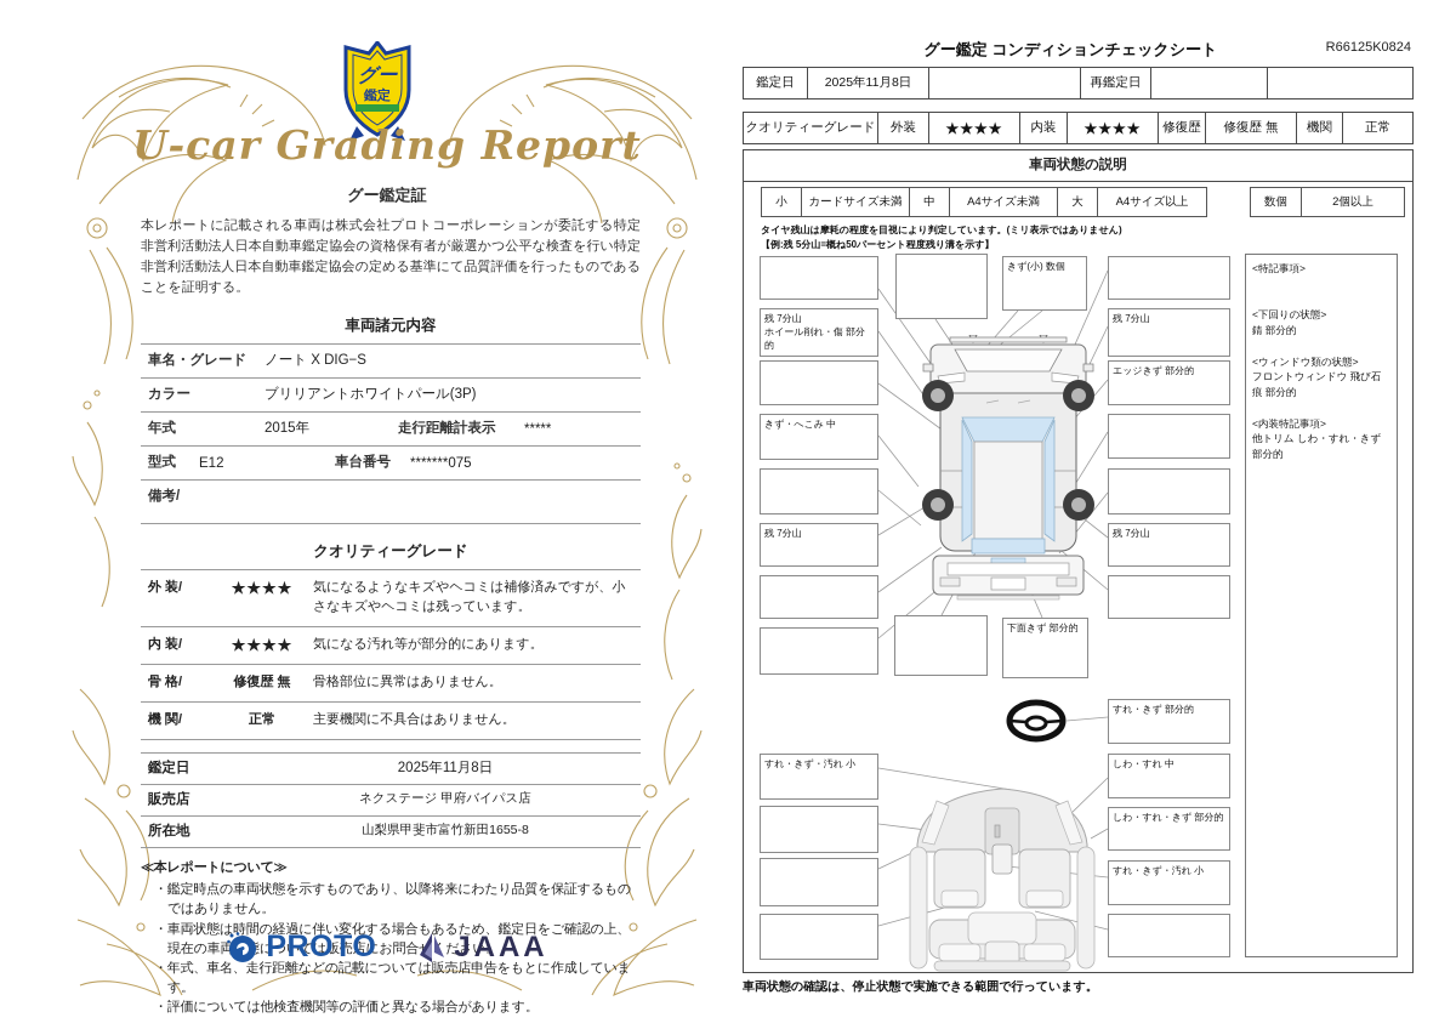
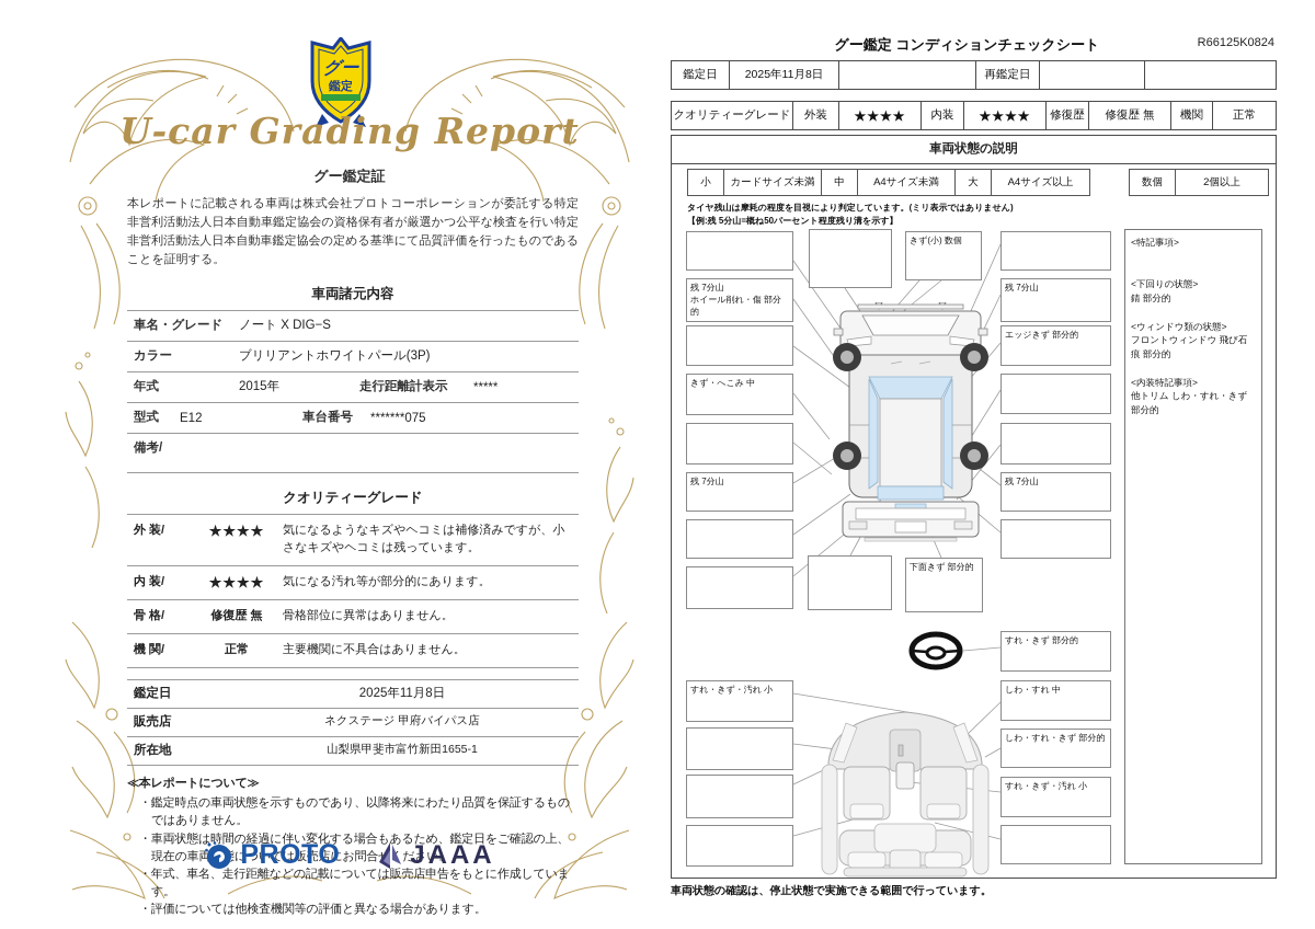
  グー
  鑑定
  U-car Grading Report
  グー鑑定証
  本レポートに記載される車両は株式会社プロトコーポレーションが委託する特定非営利活動法人日本自動車鑑定協会の資格保有者が厳選かつ公平な検査を行い特定非営利活動法人日本自動車鑑定協会の定める基準にて品質評価を行ったものであることを証明する。
  車両諸元内容
  車名・グレード
  ノート X DIG−S
  カラー
  ブリリアントホワイトパール(3P)
  年式
  2015年
  走行距離計表示
  *****
  型式
  E12
  車台番号
  *******075
  備考/
  クオリティーグレード
  外 装/
  ★★★★
  気になるようなキズやヘコミは補修済みですが、小さなキズやヘコミは残っています。
  内 装/
  ★★★★
  気になる汚れ等が部分的にあります。
  骨 格/
  修復歴 無
  骨格部位に異常はありません。
  機 関/
  正常
  主要機関に不具合はありません。
  鑑定日
  2025年11月8日
  販売店
  ネクステージ 甲府バイパス店
  所在地
- 山梨県甲斐市富竹新田1655-8
+ 山梨県甲斐市富竹新田1655-1
  ≪本レポートについて≫
  ・鑑定時点の車両状態を示すものであり、以降将来にわたり品質を保証するものではありません。
  ・車両状態は時間の経過に伴い変化する場合もあるため、鑑定日をご確認の上、現在の車両については販売店にお問合ださい。
  ・年式、車名、走行距離などの記載については販売店申告をもとに作成しています。
  ・評価については他検査機関等の評価と異なる場合があります。
  PROTO
  JAAA
  グー鑑定 コンディションチェックシート
  R66125K0824
  鑑定日
  2025年11月8日
  再鑑定日
  クオリティーグレード
  外装
  ★★★★
  内装
  ★★★★
  修復歴
  修復歴 無
  機関
  正常
  車両状態の説明
  小
  カードサイズ未満
  中
  A4サイズ未満
  大
  A4サイズ以上
  数個
  2個以上
  タイヤ残山は摩耗の程度を目視により判定しています。(ミリ表示ではありません)
  【例:残 5分山=概ね50パーセント程度残り溝を示す】
  残 7分山
  ホイール削れ・傷 部分的
  きず・へこみ 中
  残 7分山
  すれ・きず・汚れ 小
  きず(小) 数個
  下面きず 部分的
  残 7分山
  エッジきず 部分的
  残 7分山
  すれ・きず 部分的
  しわ・すれ 中
  しわ・すれ・きず 部分的
  すれ・きず・汚れ 小
  <特記事項>
  <下回りの状態>
  錆 部分的
  <ウィンドウ類の状態>
  フロントウィンドウ 飛び石痕 部分的
  <内装特記事項>
  他トリム しわ・すれ・きず 部分的
  車両状態の確認は、停止状態で実施できる範囲で行っています。
